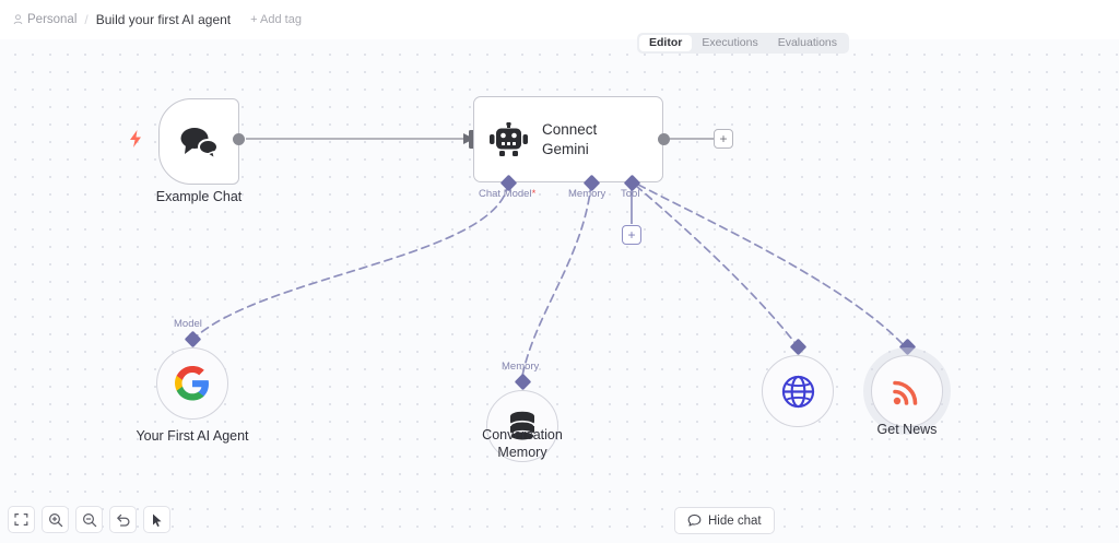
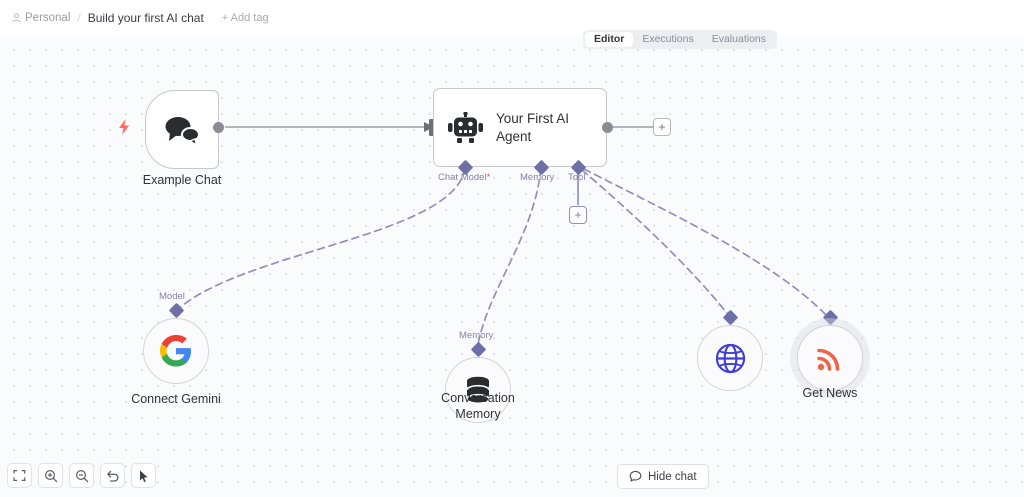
  Personal
  /
- Build your first AI agent
+ Build your first AI chat
  + Add tag
  Editor
  Executions
  Evaluations
  Example Chat
- Connect Gemini
+ Your First AI Agent
  +
  Chat Model*
  Memory
  Tool
  +
  Model
- Your First AI Agent
+ Connect Gemini
  Memory
  Conversation
  Memory
  Get News
  Hide chat
